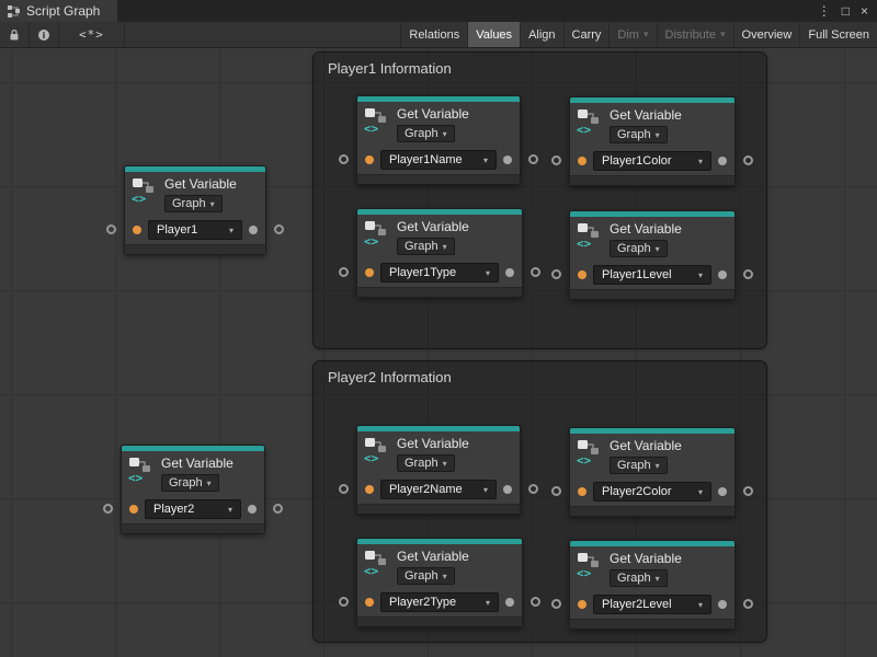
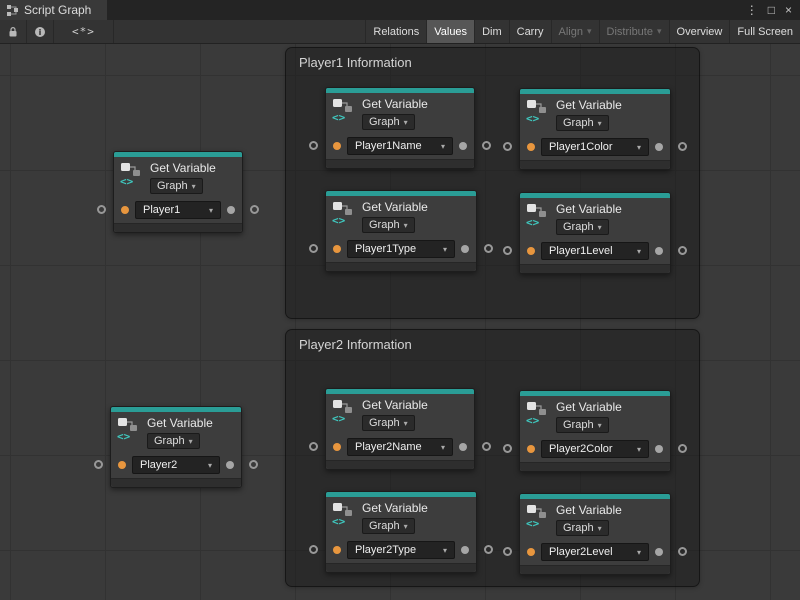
  Script Graph
  ⋮
  □
  ×
  i
  <*>
  Relations
  Values
- Align
+ Dim
  Carry
- Dim
+ Align
  Distribute
  Overview
  Full Screen
  Player1 Information
  Player2 Information
  <>
  Get Variable
  Graph
  Player1
  <>
  Get Variable
  Graph
  Player1Name
  <>
  Get Variable
  Graph
  Player1Color
  <>
  Get Variable
  Graph
  Player1Type
  <>
  Get Variable
  Graph
  Player1Level
  <>
  Get Variable
  Graph
  Player2
  <>
  Get Variable
  Graph
  Player2Name
  <>
  Get Variable
  Graph
  Player2Color
  <>
  Get Variable
  Graph
  Player2Type
  <>
  Get Variable
  Graph
  Player2Level
